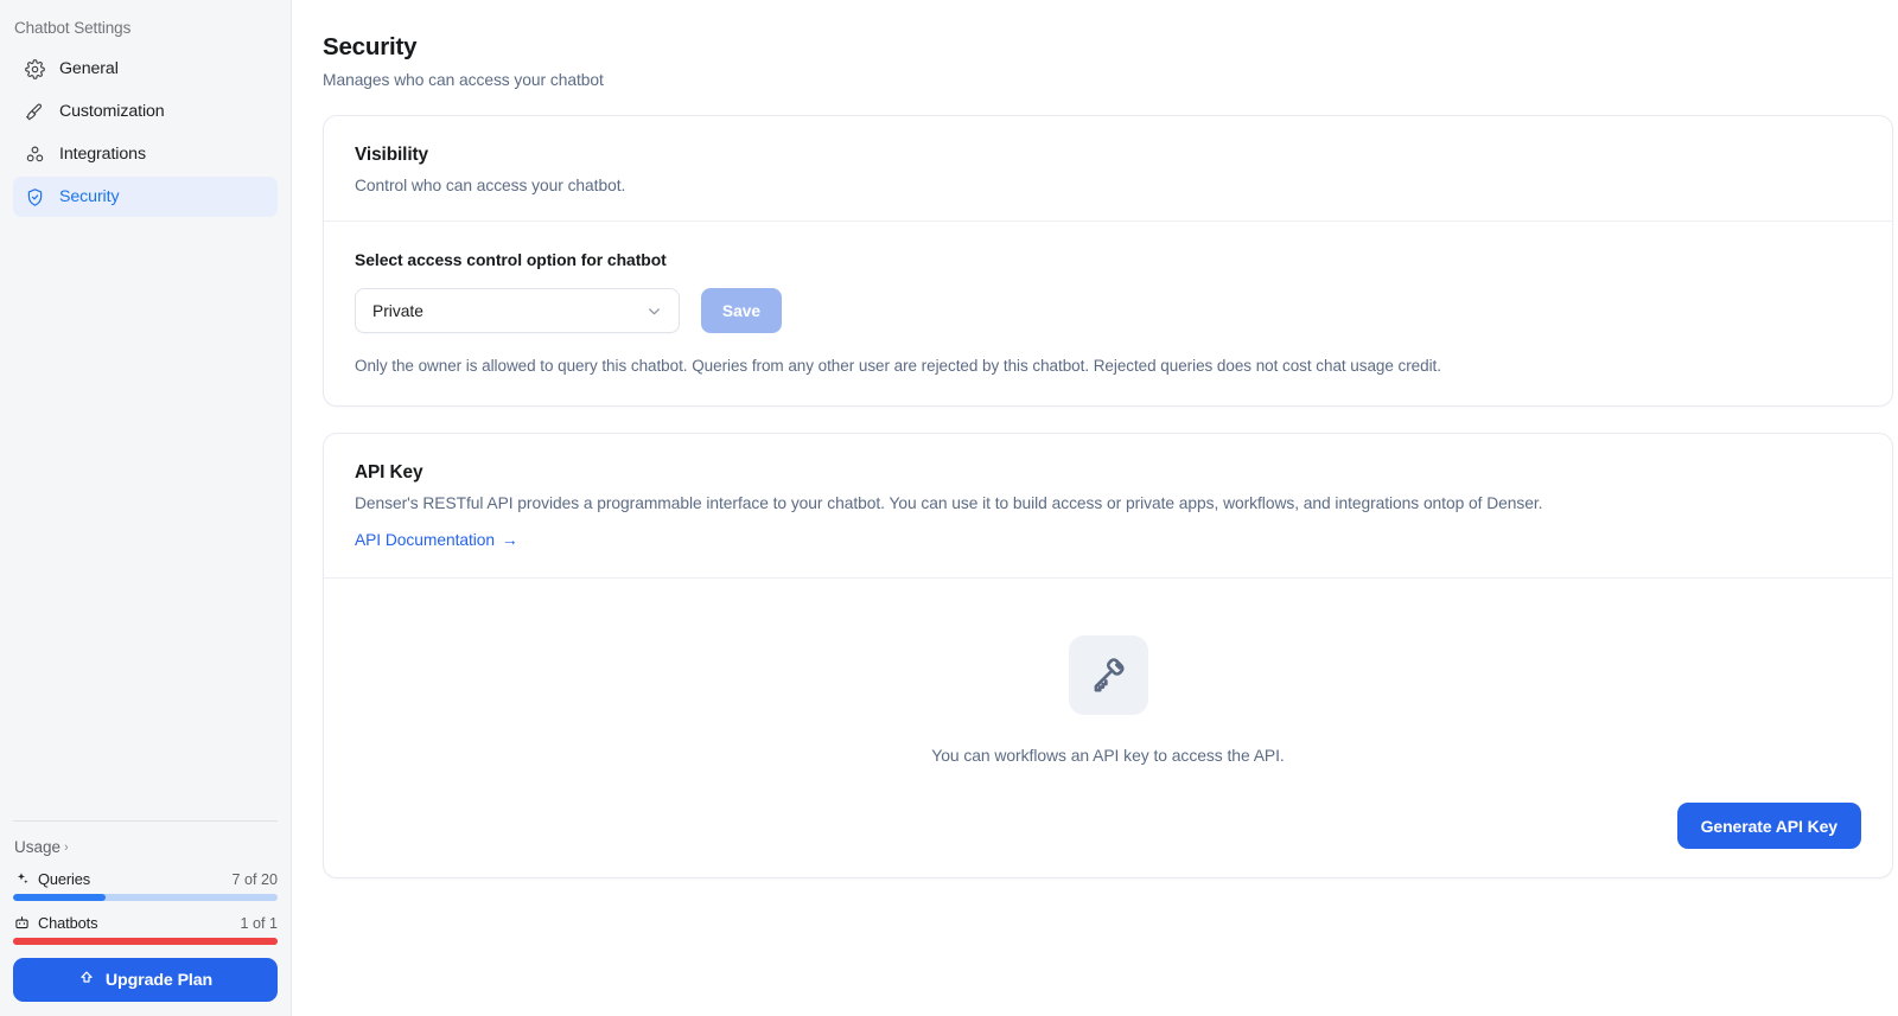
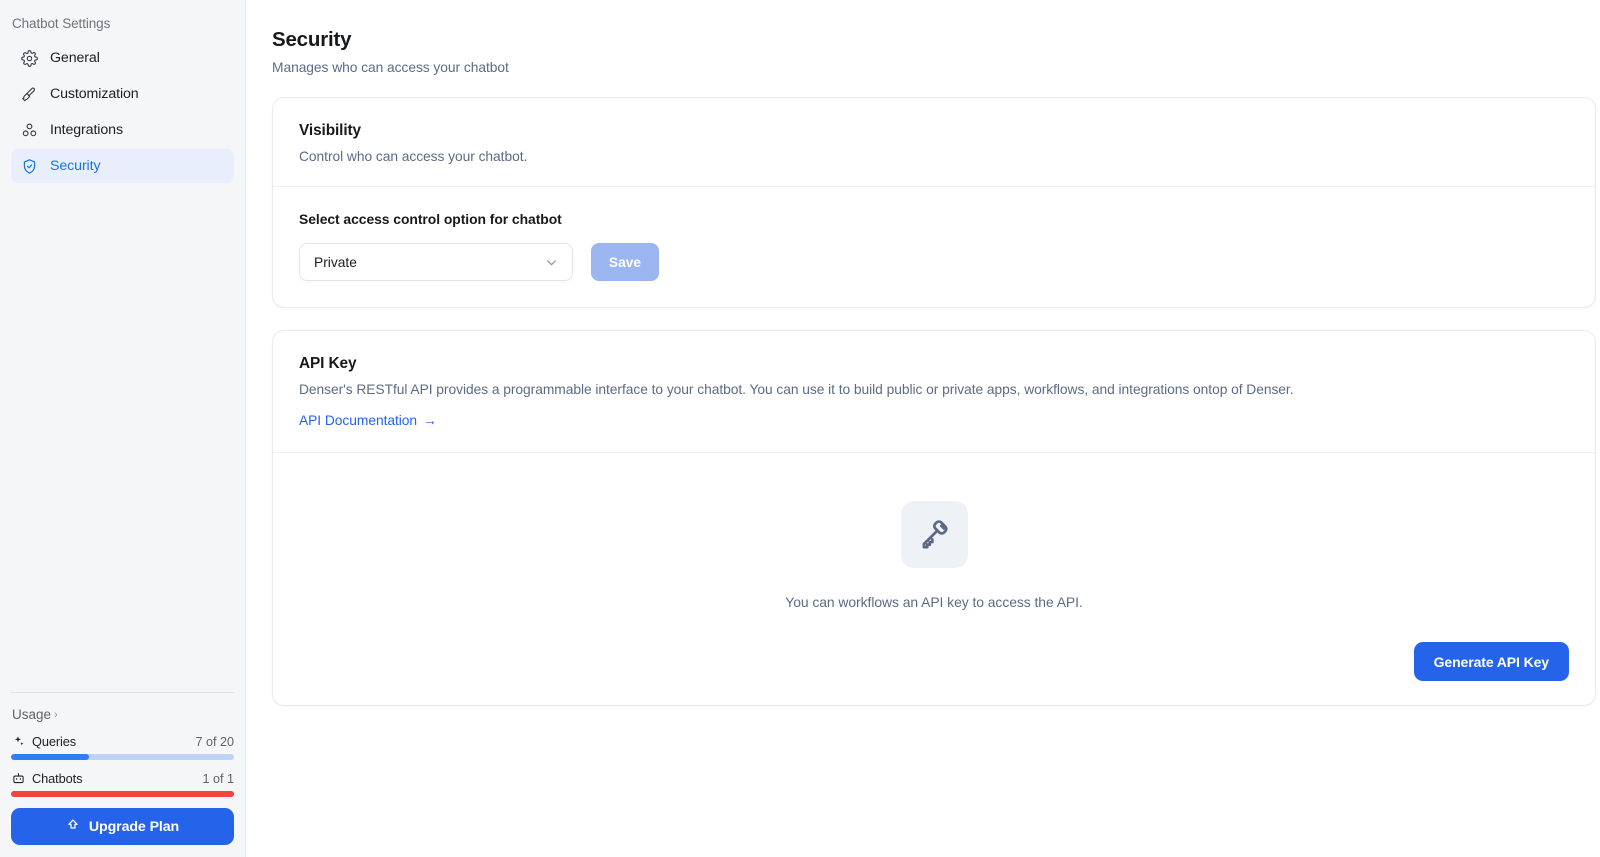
  Chatbot Settings
  General
  Customization
  Integrations
  Security
  Usage
  ›
  Queries
  7 of 20
  Chatbots
  1 of 1
  Upgrade Plan
  Security
  Manages who can access your chatbot
  Visibility
  Control who can access your chatbot.
  Select access control option for chatbot
  Private
  Save
- Only the owner is allowed to query this chatbot. Queries from any other user are rejected by this chatbot. Rejected queries does not cost chat usage credit.
  API Key
- Denser's RESTful API provides a programmable interface to your chatbot. You can use it to build access or private apps, workflows, and integrations ontop of Denser.
+ Denser's RESTful API provides a programmable interface to your chatbot. You can use it to build public or private apps, workflows, and integrations ontop of Denser.
  API Documentation
  →
  You can workflows an API key to access the API.
  Generate API Key
